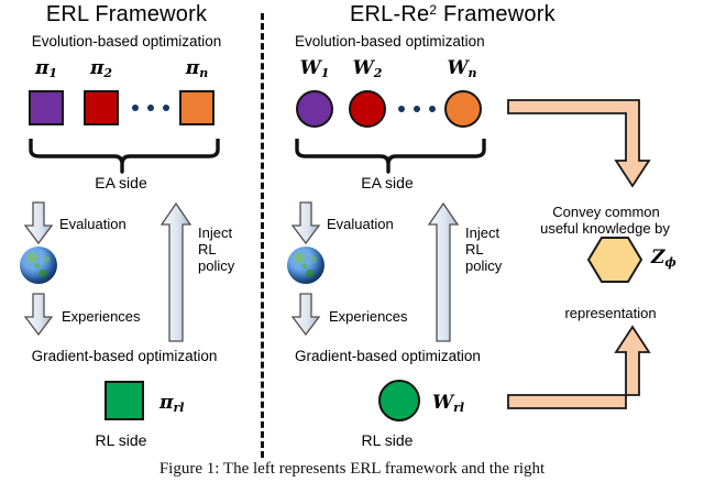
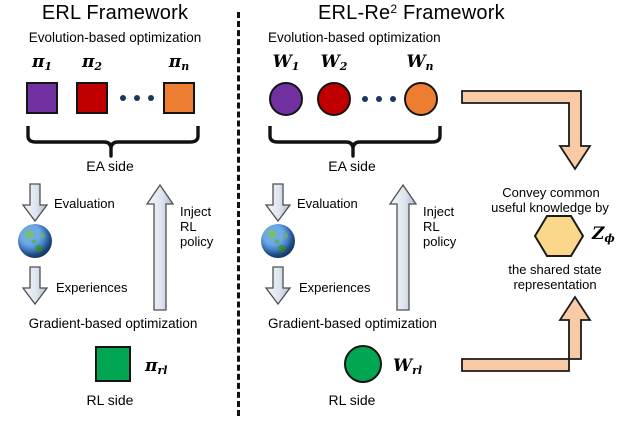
  ERL Framework
  Evolution-based optimization
  π1
  π2
  πn
  EA side
  Evaluation
  Experiences
  Inject
  RL
  policy
  Gradient-based optimization
  πrl
  RL side
  ERL-Re2 Framework
  Evolution-based optimization
  W1
  W2
  Wn
  EA side
  Evaluation
  Experiences
  Inject
  RL
  policy
  Gradient-based optimization
  Wrl
  RL side
  Convey common
  useful knowledge by
  Zϕ
+ the shared state
  representation
- Figure 1: The left represents ERL framework and the right
